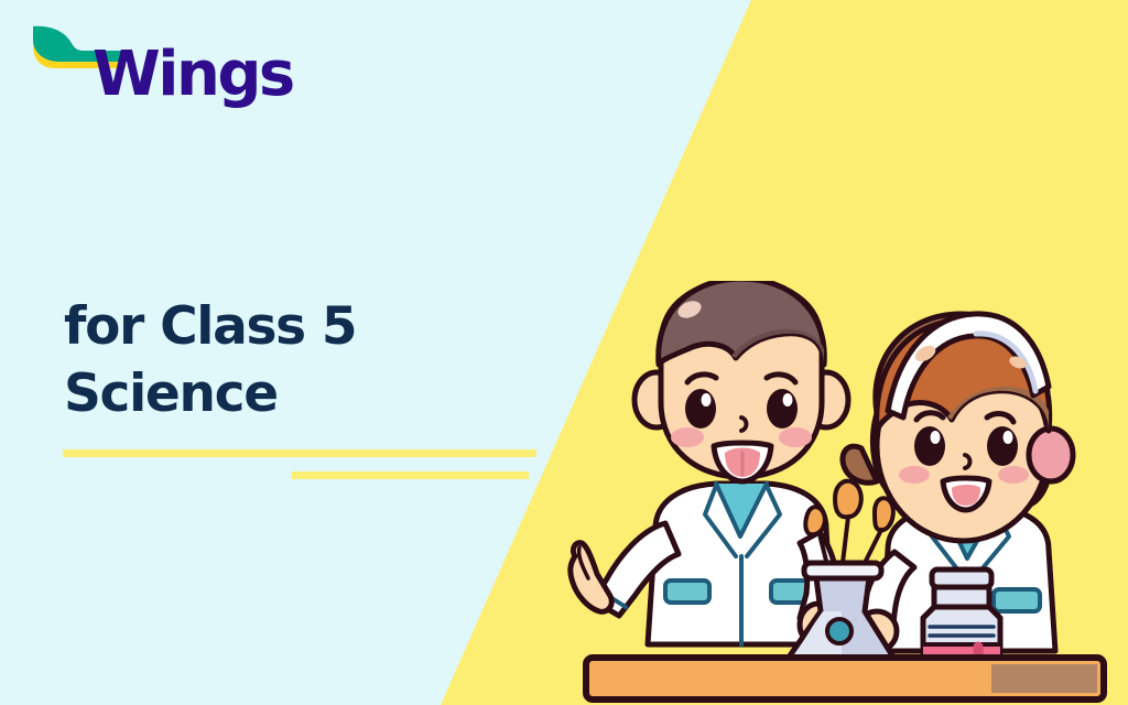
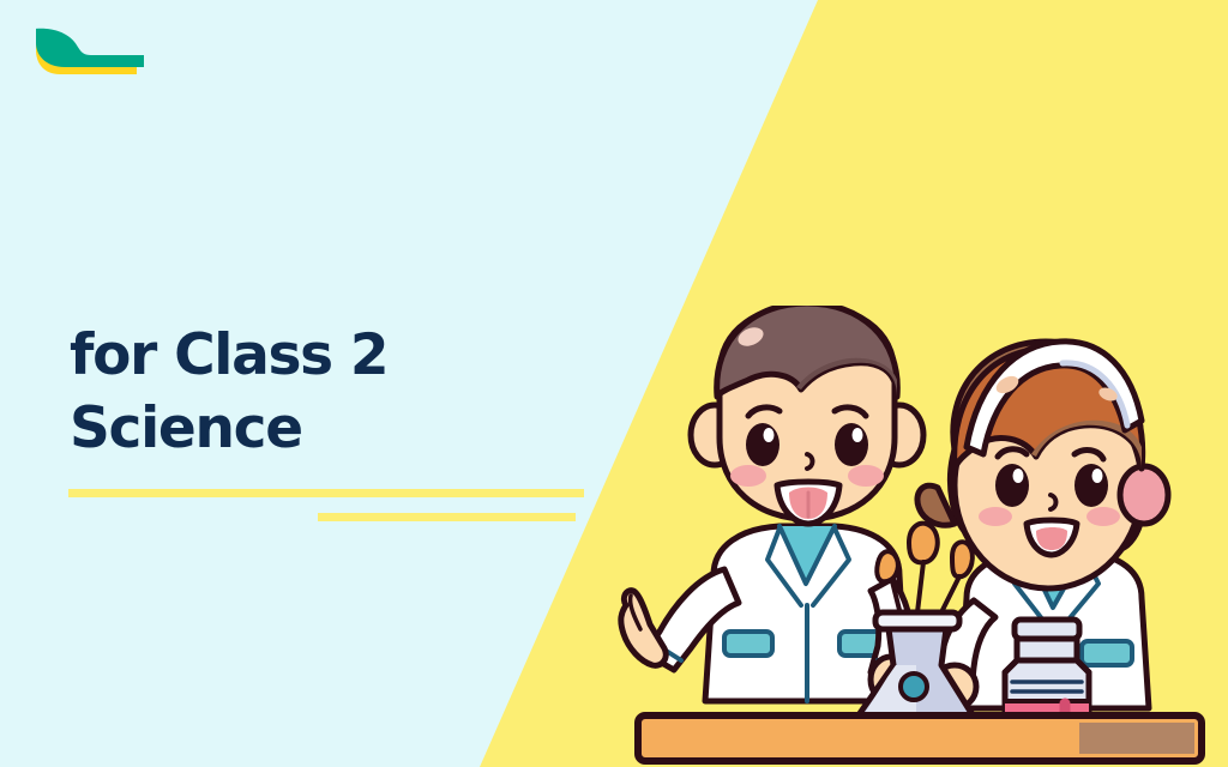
- Wings
- for Class 5 Science
+ for Class 2 Science
